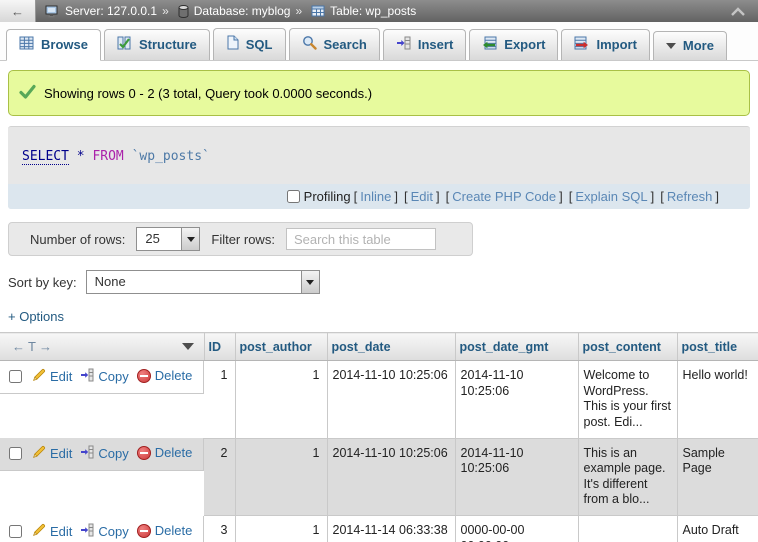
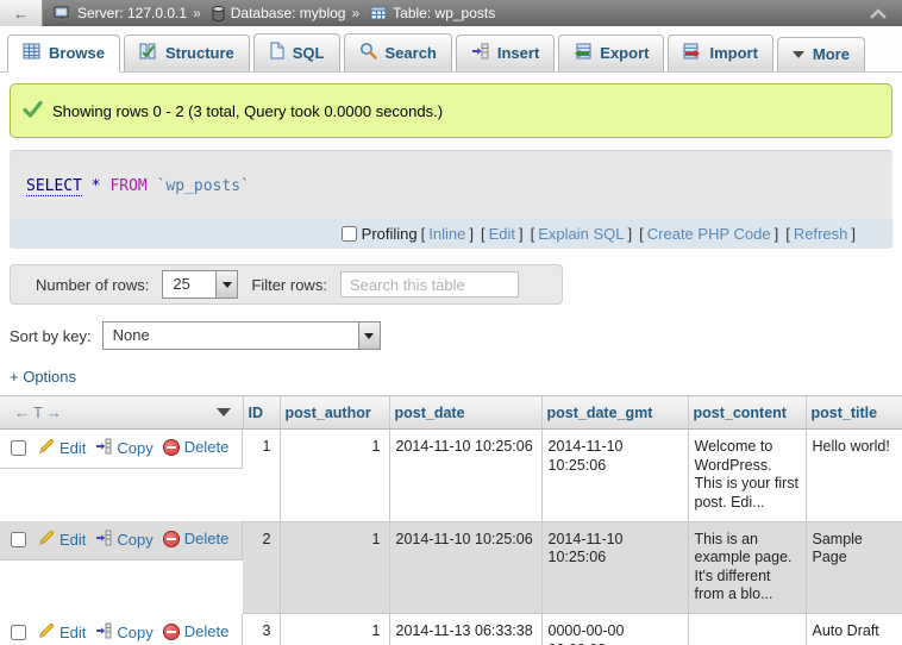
  ←
  Server: 127.0.0.1
  »
  Database: myblog
  »
  Table: wp_posts
  Browse
  Structure
  SQL
  Search
  Insert
  Export
  Import
  More
  Showing rows 0 - 2 (3 total, Query took 0.0000 seconds.)
  SELECT * FROM `wp_posts`
  Profiling
  [
  Inline
  ]
  [
  Edit
  ]
  [
- Create PHP Code
+ Explain SQL
  ]
  [
- Explain SQL
+ Create PHP Code
  ]
  [
  Refresh
  ]
  Number of rows:
  25
  Filter rows:
  Search this table
  Sort by key:
  None
  + Options
  ←T→	ID	post_author	post_date	post_date_gmt	post_content	post_title
  Edit Copy Delete		1	1	2014-11-10 10:25:06	2014-11-10 10:25:06	Welcome to WordPress. This is your first post. Edi...	Hello world!
  Edit Copy Delete		2	1	2014-11-10 10:25:06	2014-11-10 10:25:06	This is an example page. It's different from a blo...	Sample Page
- Edit Copy Delete		3	1	2014-11-14 06:33:38	0000-00-00		Auto Draft
+ Edit Copy Delete		3	1	2014-11-13 06:33:38	0000-00-00		Auto Draft
